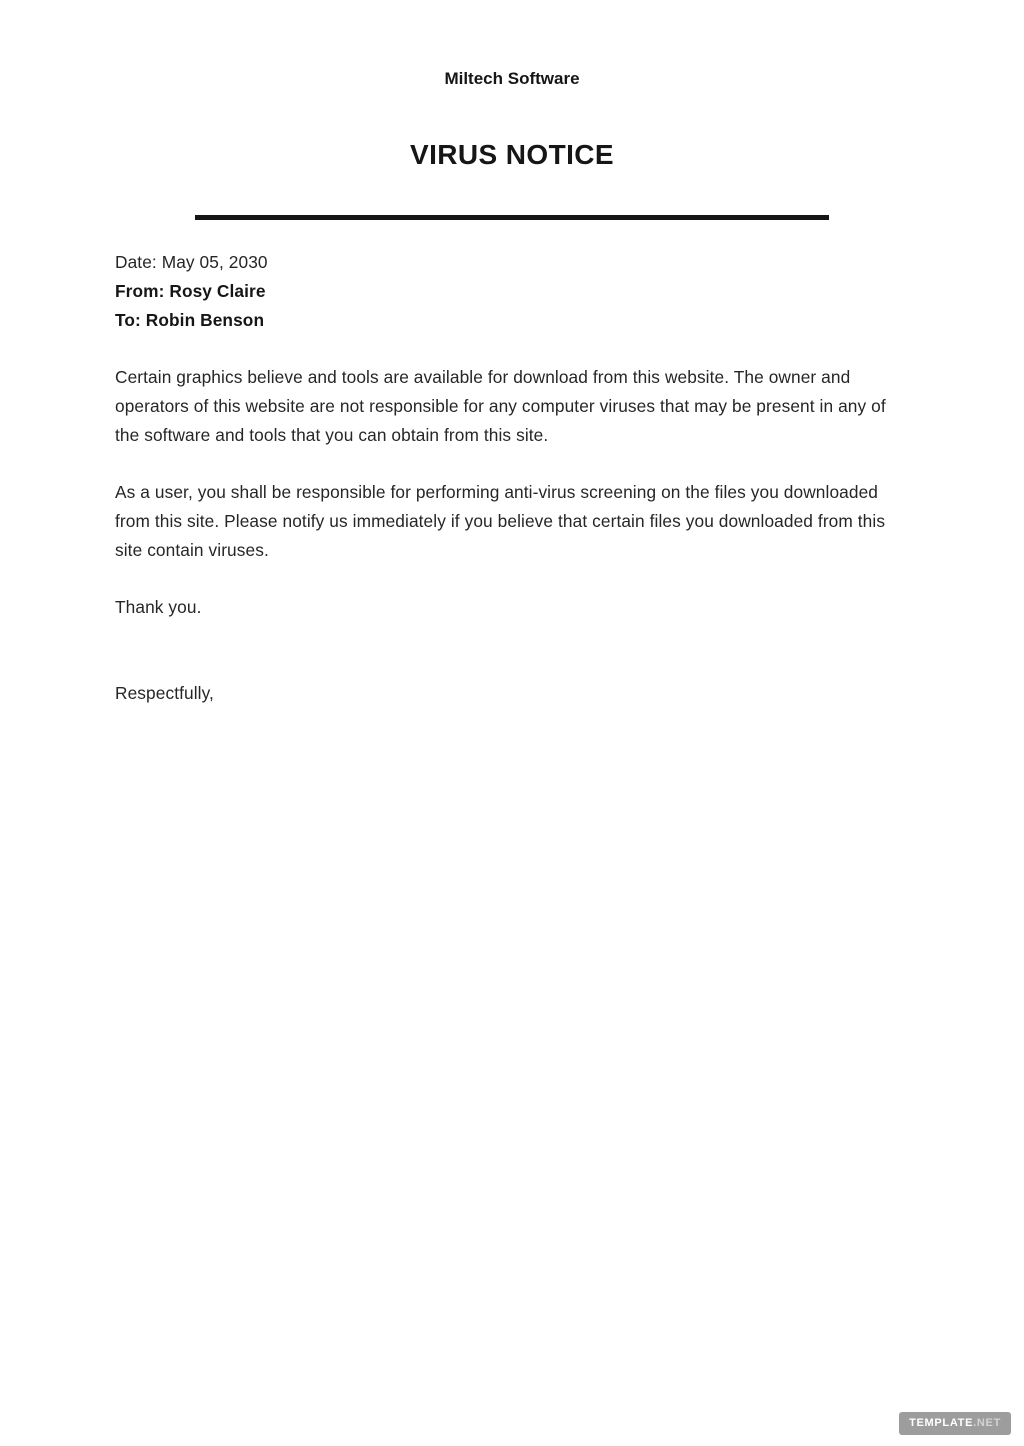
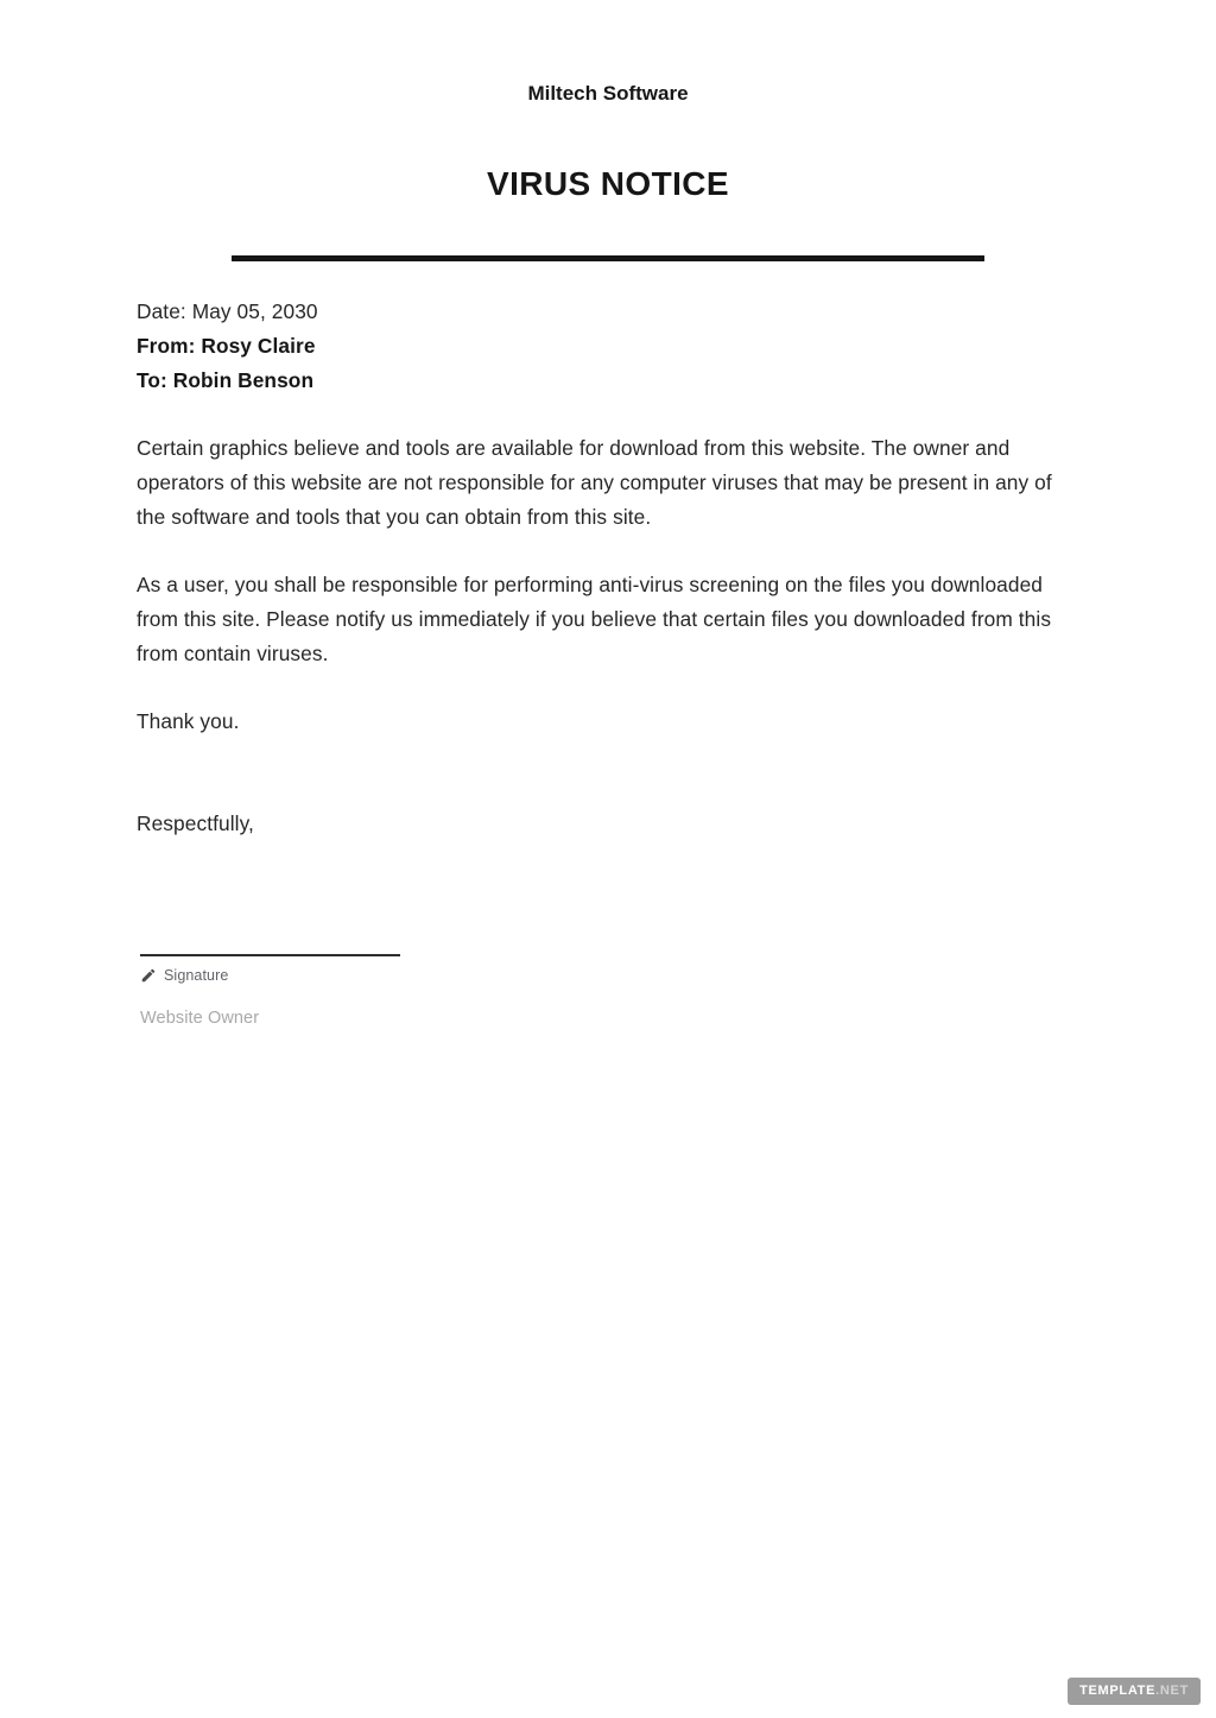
  Miltech Software
  VIRUS NOTICE
  Date: May 05, 2030
  From: Rosy Claire
  To: Robin Benson
  Certain graphics believe and tools are available for download from this website. The owner and operators of this website are not responsible for any computer viruses that may be present in any of the software and tools that you can obtain from this site.
- As a user, you shall be responsible for performing anti-virus screening on the files you downloaded from this site. Please notify us immediately if you believe that certain files you downloaded from this site contain viruses.
+ As a user, you shall be responsible for performing anti-virus screening on the files you downloaded from this site. Please notify us immediately if you believe that certain files you downloaded from this from contain viruses.
  Thank you.
  Respectfully,
+ Signature
+ Website Owner
  TEMPLATE.NET
